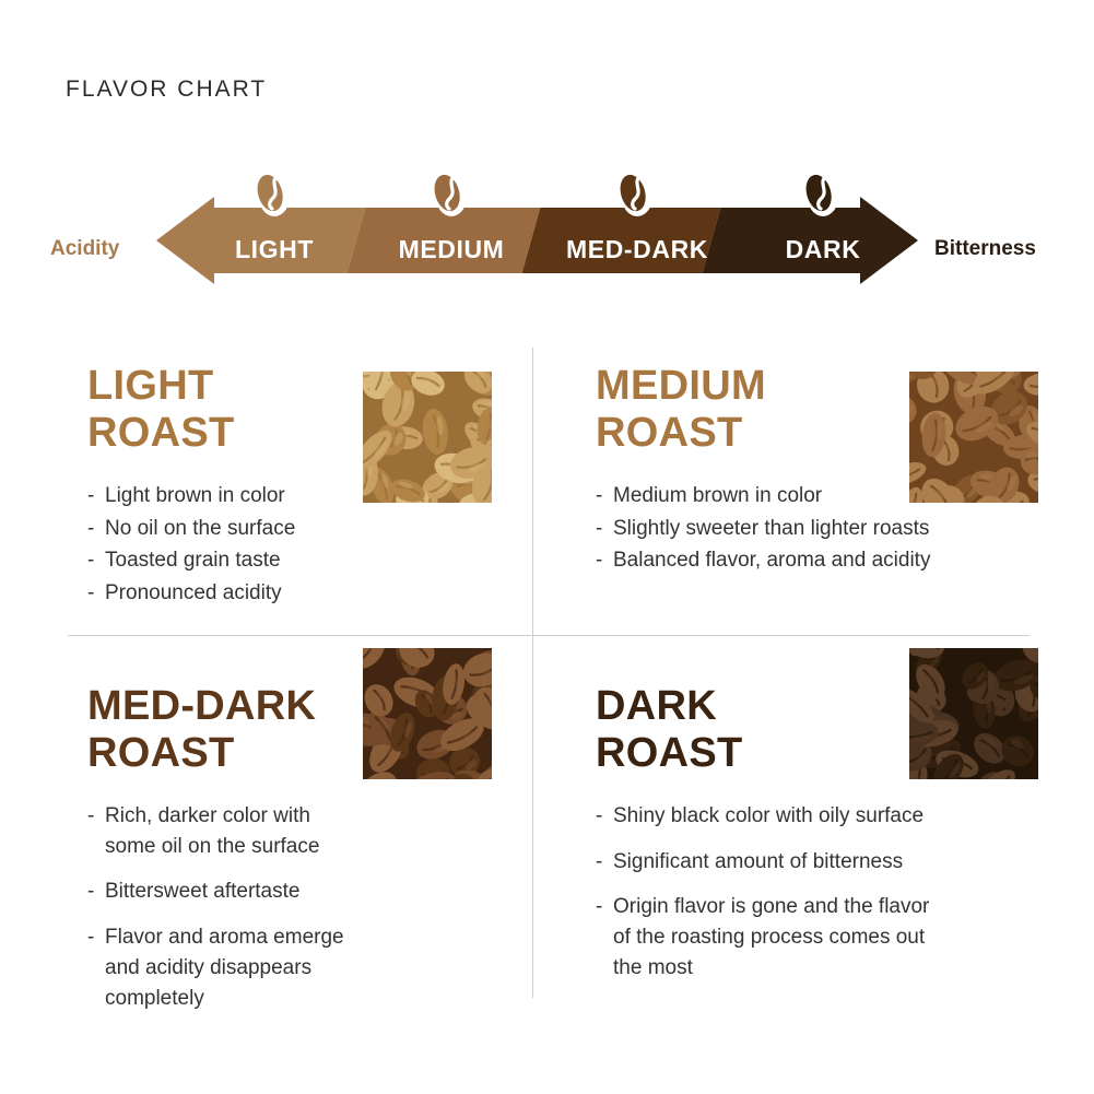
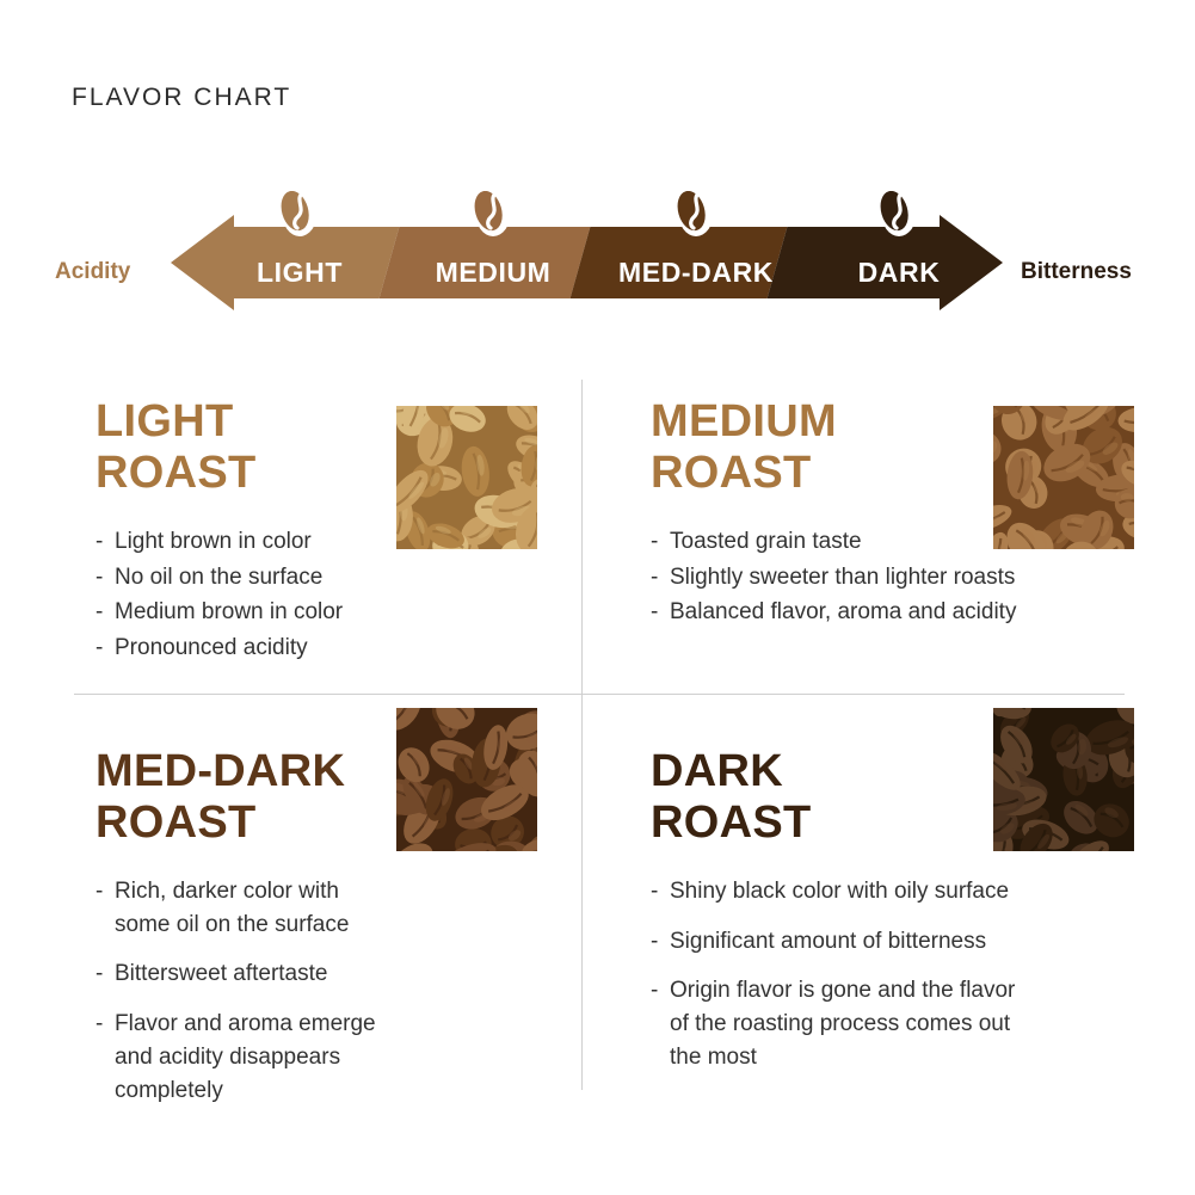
  FLAVOR CHART
  Acidity
  Bitterness
  LIGHT
  MEDIUM
  MED-DARK
  DARK
  LIGHT
  ROAST
  -
  Light brown in color
  -
  No oil on the surface
  -
- Toasted grain taste
+ Medium brown in color
  -
  Pronounced acidity
  MEDIUM
  ROAST
  -
- Medium brown in color
+ Toasted grain taste
  -
  Slightly sweeter than lighter roasts
  -
  Balanced flavor, aroma and acidity
  MED-DARK
  ROAST
  -
  Rich, darker color with
  some oil on the surface
  -
  Bittersweet aftertaste
  -
  Flavor and aroma emerge
  and acidity disappears
  completely
  DARK
  ROAST
  -
  Shiny black color with oily surface
  -
  Significant amount of bitterness
  -
  Origin flavor is gone and the flavor
  of the roasting process comes out
  the most
